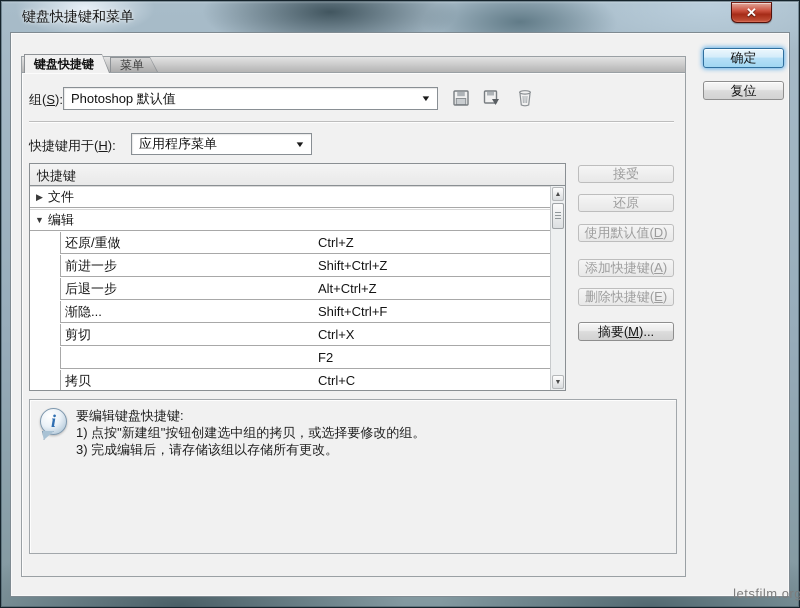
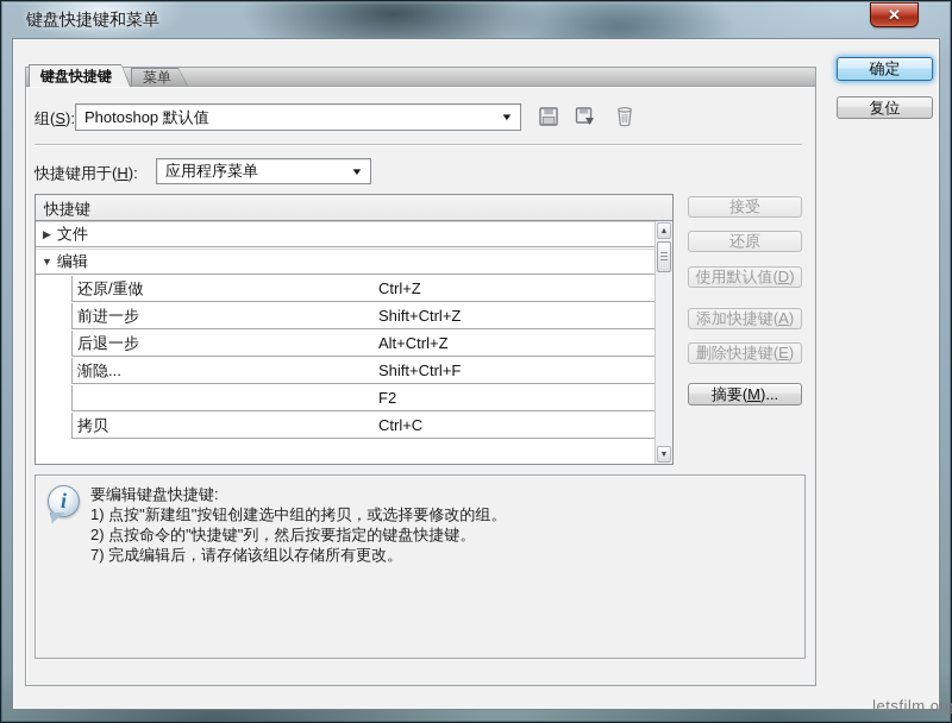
  键盘快捷键和菜单
  ✕
  键盘快捷键
  菜单
  组(S):
  Photoshop 默认值
  ▼
  快捷键用于(H):
  应用程序菜单
  ▼
  快捷键
  ▶
  文件
  ▼
  编辑
  还原/重做
  Ctrl+Z
  前进一步
  Shift+Ctrl+Z
  后退一步
  Alt+Ctrl+Z
  渐隐...
  Shift+Ctrl+F
- 剪切
- Ctrl+X
  F2
  拷贝
  Ctrl+C
  接受
  还原
  使用默认值(D)
  添加快捷键(A)
  删除快捷键(E)
  摘要(M)...
  确定
  复位
  要编辑键盘快捷键:
  1) 点按"新建组"按钮创建选中组的拷贝，或选择要修改的组。
+ 2) 点按命令的"快捷键"列，然后按要指定的键盘快捷键。
- 3) 完成编辑后，请存储该组以存储所有更改。
+ 7) 完成编辑后，请存储该组以存储所有更改。
  letsfilm.org
